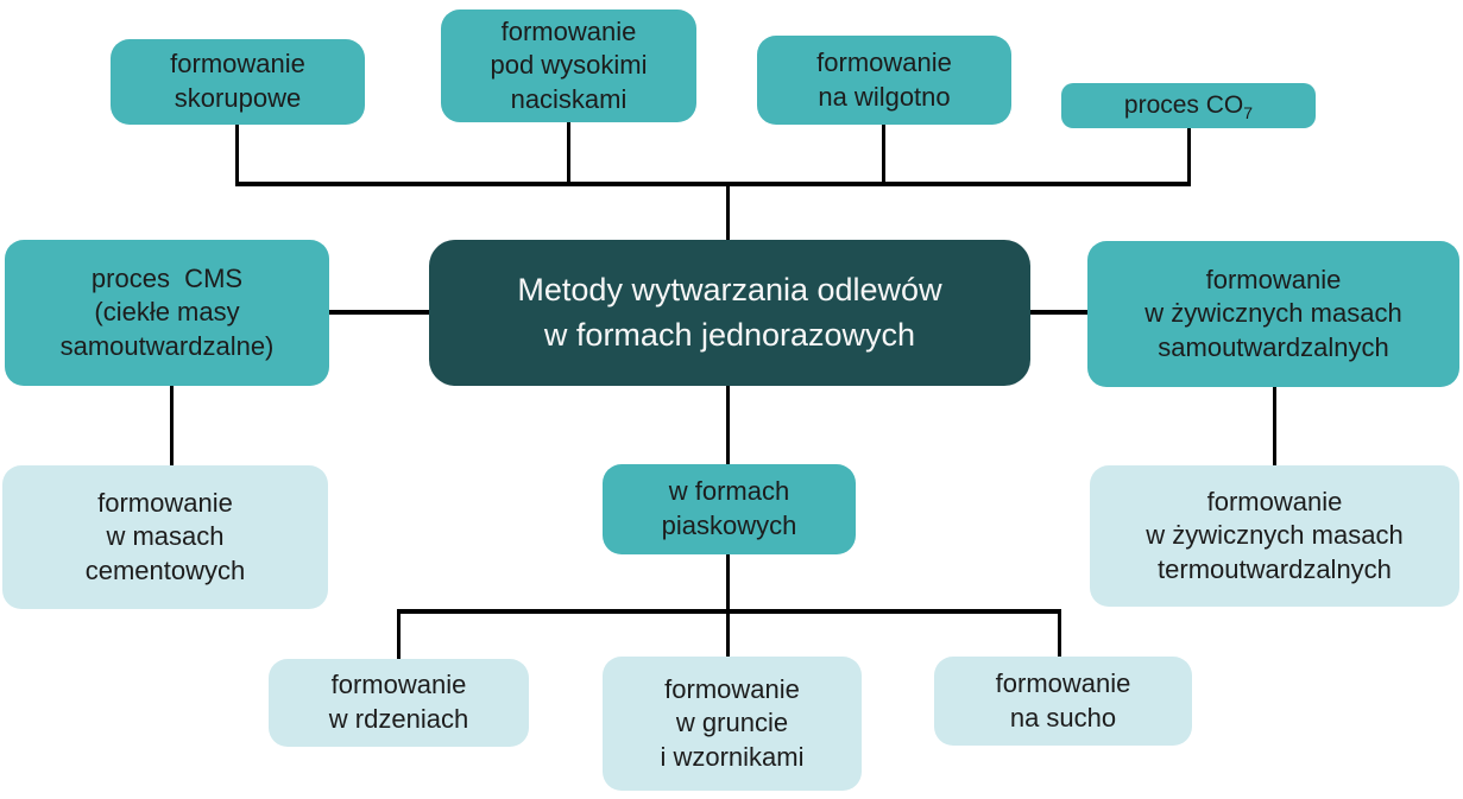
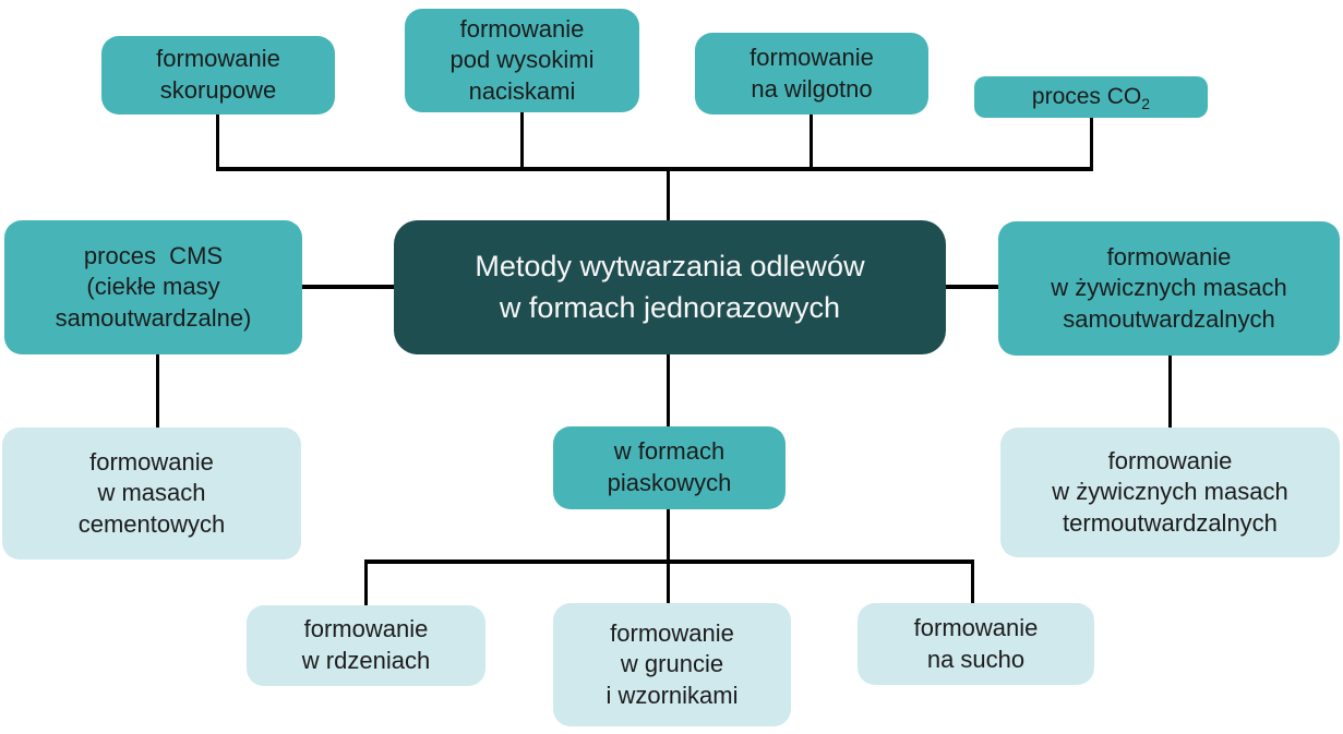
  formowanie
  skorupowe
  formowanie
  pod wysokimi
  naciskami
  formowanie
  na wilgotno
- proces CO7
+ proces CO2
  proces CMS
  (ciekłe masy
  samoutwardzalne)
  Metody wytwarzania odlewów
  w formach jednorazowych
  formowanie
  w żywicznych masach
  samoutwardzalnych
  formowanie
  w masach
  cementowych
  w formach
  piaskowych
  formowanie
  w żywicznych masach
  termoutwardzalnych
  formowanie
  w rdzeniach
  formowanie
  w gruncie
  i wzornikami
  formowanie
  na sucho
